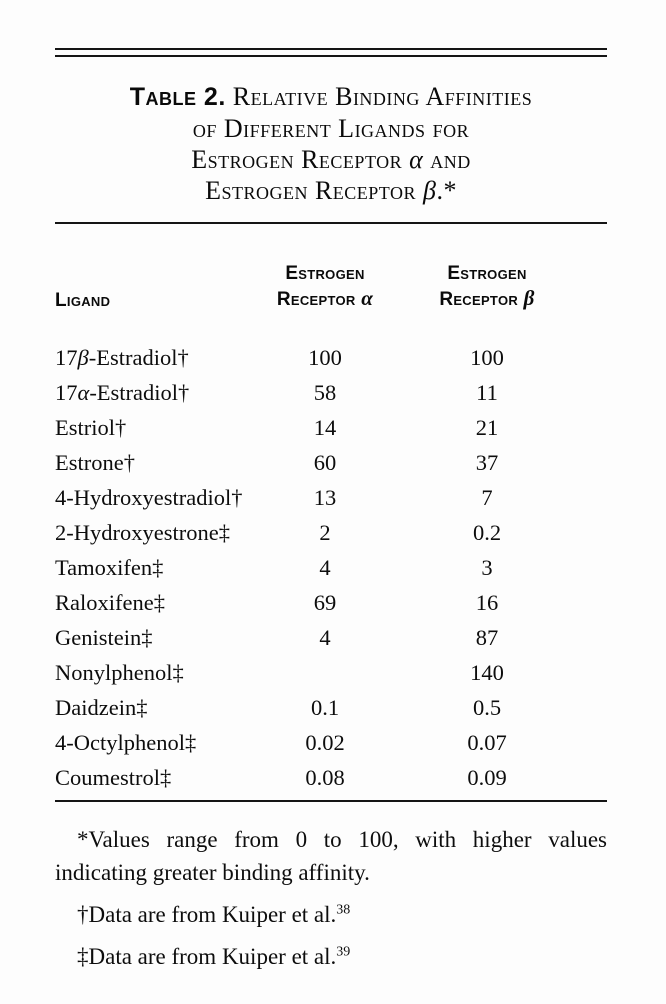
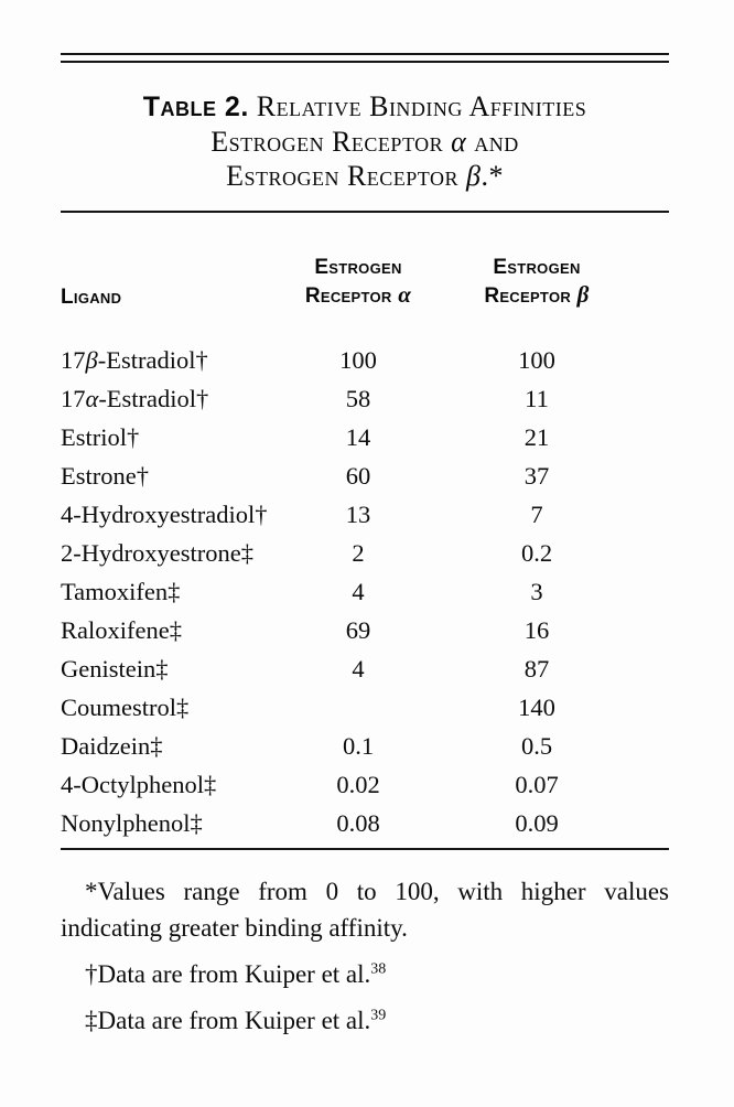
  Table 2. Relative Binding Affinities
- of Different Ligands for
  Estrogen Receptor α and
  Estrogen Receptor β.*
  Ligand
  Estrogen
  Receptor α
  Estrogen
  Receptor β
  17β-Estradiol†
  100
  100
  17α-Estradiol†
  58
  11
  Estriol†
  14
  21
  Estrone†
  60
  37
  4-Hydroxyestradiol†
  13
  7
  2-Hydroxyestrone‡
  2
  0.2
  Tamoxifen‡
  4
  3
  Raloxifene‡
  69
  16
  Genistein‡
  4
  87
- Nonylphenol‡
+ Coumestrol‡
  140
  Daidzein‡
  0.1
  0.5
  4-Octylphenol‡
  0.02
  0.07
- Coumestrol‡
+ Nonylphenol‡
  0.08
  0.09
  *Values range from 0 to 100, with higher values indicating greater binding affinity.
  †Data are from Kuiper et al.38
  ‡Data are from Kuiper et al.39
